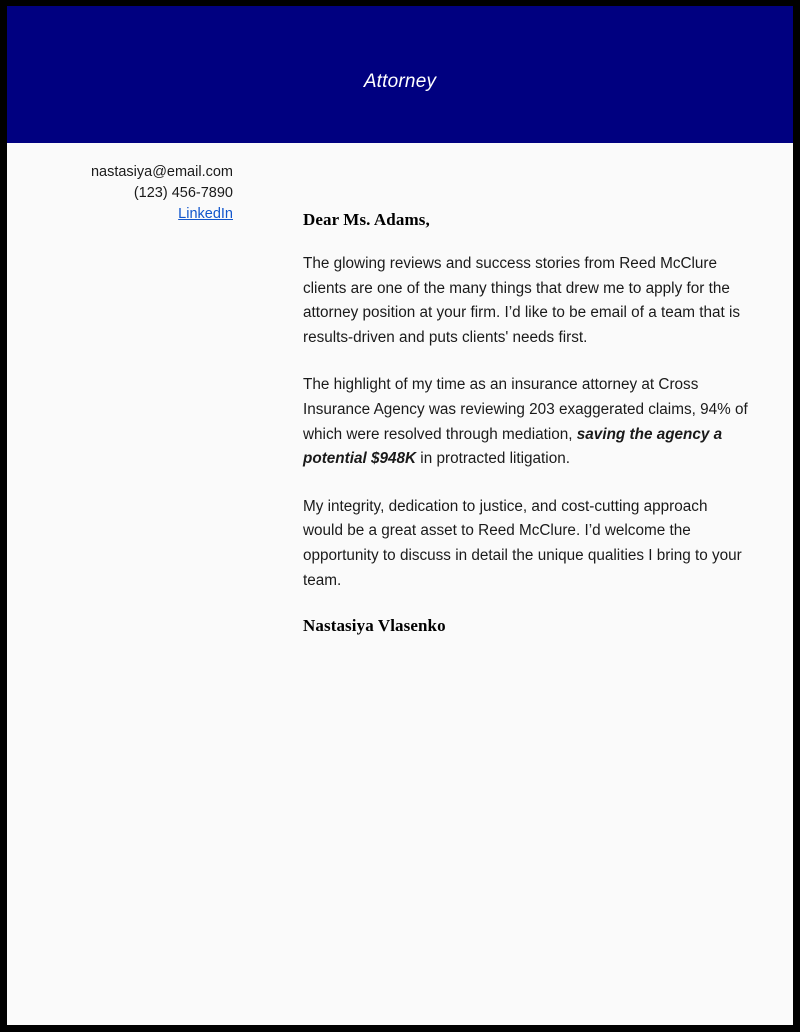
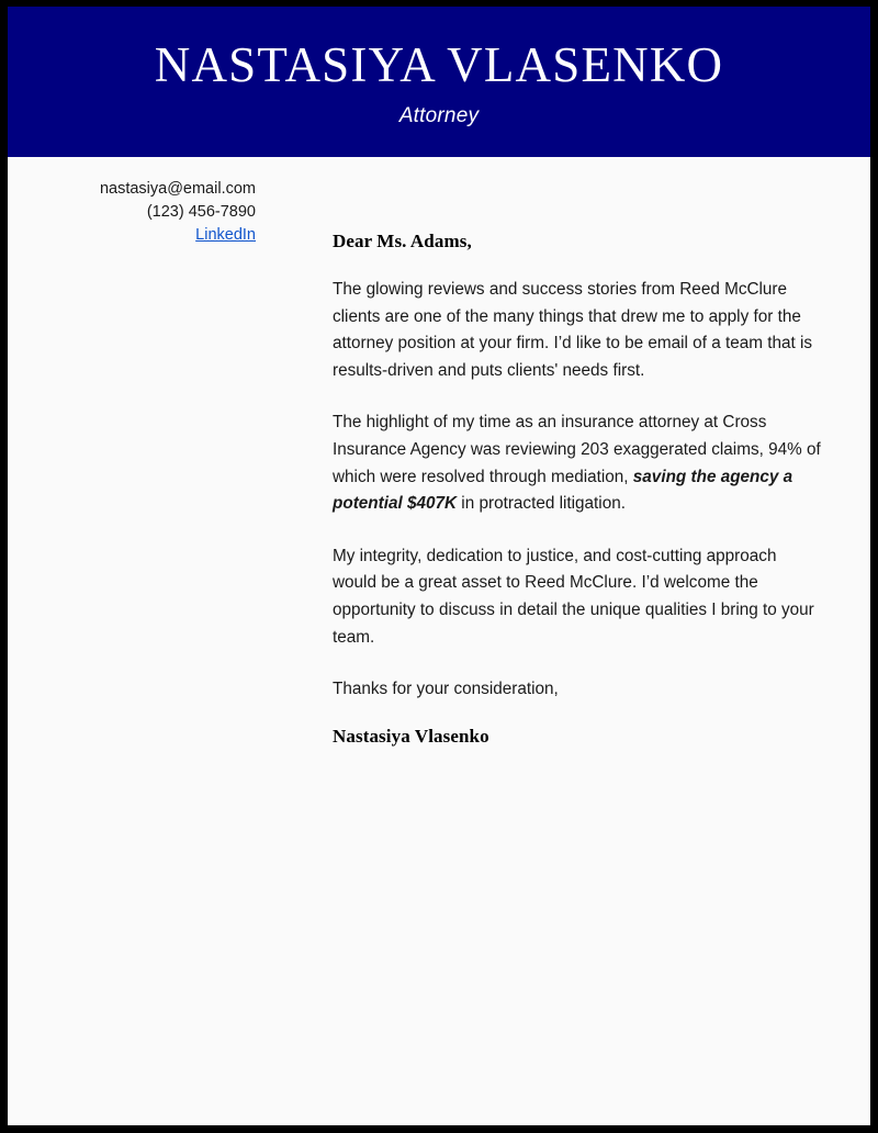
+ NASTASIYA VLASENKO
  Attorney
  nastasiya@email.com
  (123) 456-7890
  LinkedIn
  Dear Ms. Adams,
  The glowing reviews and success stories from Reed McClure clients are one of the many things that drew me to apply for the attorney position at your firm. I’d like to be email of a team that is results-driven and puts clients' needs first.
- The highlight of my time as an insurance attorney at Cross Insurance Agency was reviewing 203 exaggerated claims, 94% of which were resolved through mediation, saving the agency a potential $948K in protracted litigation.
+ The highlight of my time as an insurance attorney at Cross Insurance Agency was reviewing 203 exaggerated claims, 94% of which were resolved through mediation, saving the agency a potential $407K in protracted litigation.
  My integrity, dedication to justice, and cost-cutting approach would be a great asset to Reed McClure. I’d welcome the opportunity to discuss in detail the unique qualities I bring to your team.
+ Thanks for your consideration,
  Nastasiya Vlasenko
